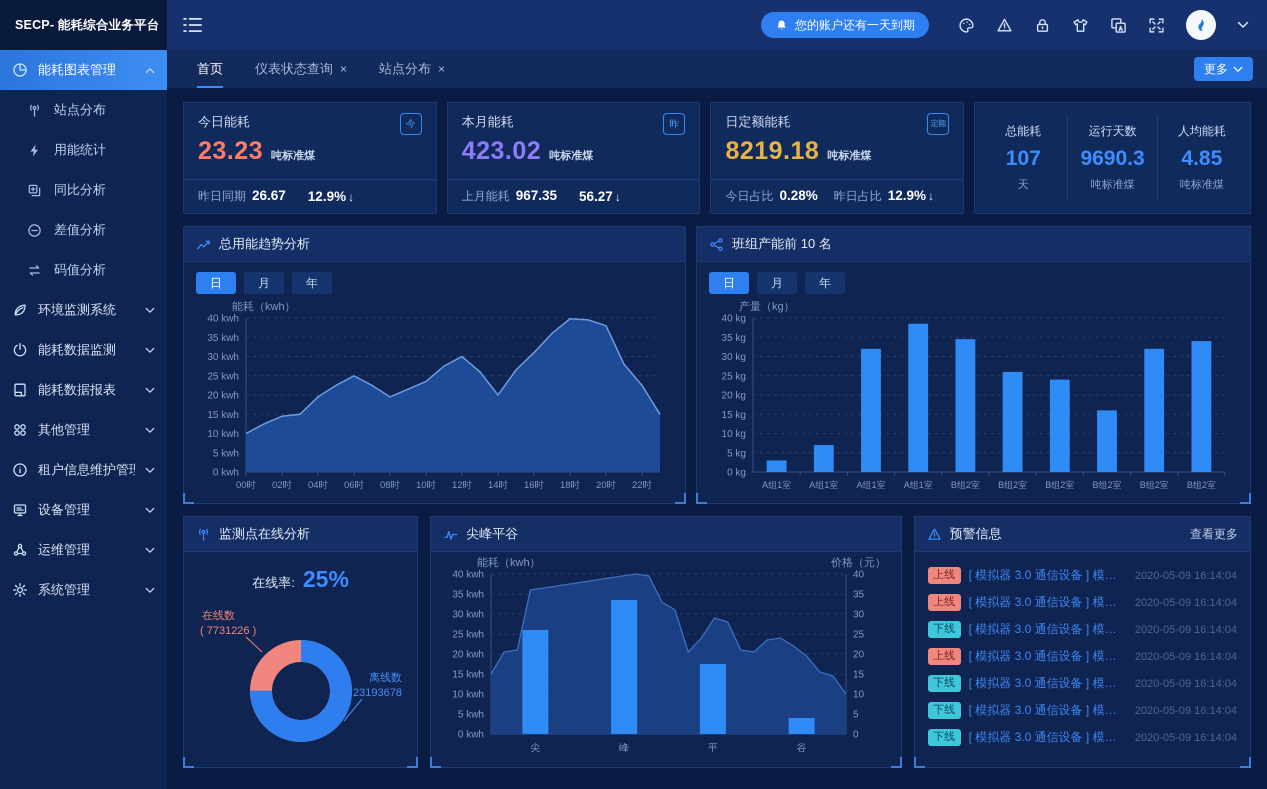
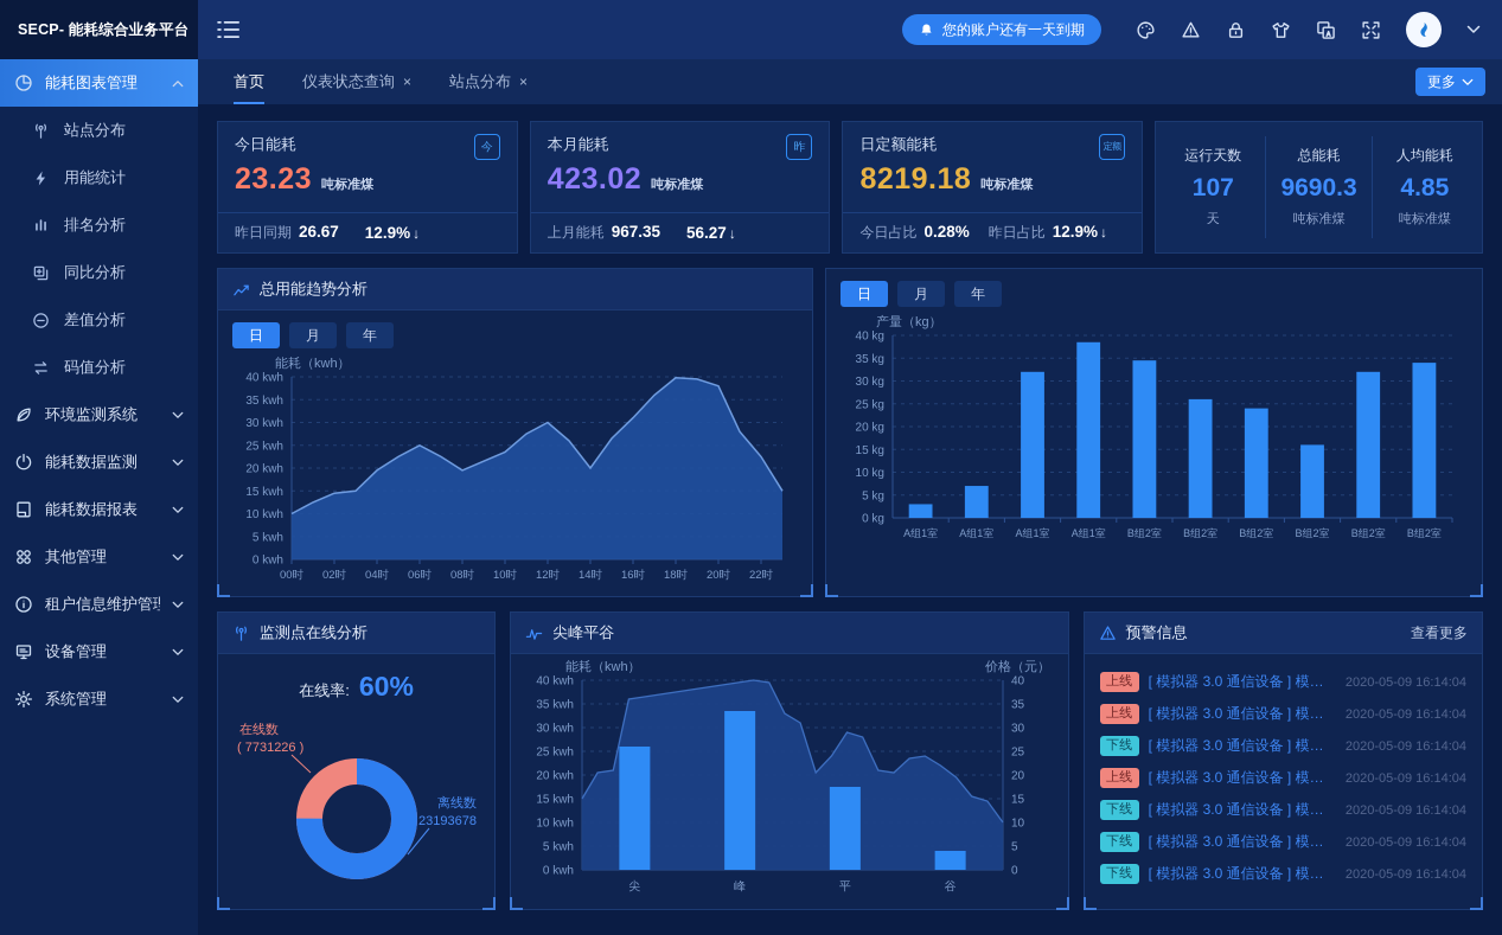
  SECP- 能耗综合业务平台
  能耗图表管理
  站点分布
  用能统计
+ 排名分析
  同比分析
  差值分析
  码值分析
  环境监测系统
  能耗数据监测
  能耗数据报表
  其他管理
  租户信息维护管
  设备管理
- 运维管理
  系统管理
  您的账户还有一天到期
  首页
  仪表状态查询
  ×
  站点分布
  ×
  更多
  今日能耗
  今
  23.23
  吨标准煤
  昨日同期 26.67
  12.9% ↓
  本月能耗
  昨
  423.02
  吨标准煤
  上月能耗 967.35
  56.27 ↓
  日定额能耗
  定额
  8219.18
  吨标准煤
  今日占比 0.28%
  昨日占比 12.9% ↓
- 总能耗
+ 运行天数
  107
  天
- 运行天数
+ 总能耗
  9690.3
  吨标准煤
  人均能耗
  4.85
  吨标准煤
  总用能趋势分析
  日
  月
  年
  0 kwh
  5 kwh
  10 kwh
  15 kwh
  20 kwh
  25 kwh
  30 kwh
  35 kwh
  40 kwh
  能耗（kwh）
  00时
  02时
  04时
  06时
  08时
  10时
  12时
  14时
  16时
  18时
  20时
  22时
- 班组产能前 10 名
  日
  月
  年
  0 kg
  5 kg
  10 kg
  15 kg
  20 kg
  25 kg
  30 kg
  35 kg
  40 kg
  产量（kg）
  A组1室
  A组1室
  A组1室
  A组1室
  B组2室
  B组2室
  B组2室
  B组2室
  B组2室
  B组2室
  监测点在线分析
  在线率:
- 25%
+ 60%
  在线数
  ( 7731226 )
  离线数
  23193678
  尖峰平谷
  0 kwh
  0
  5 kwh
  5
  10 kwh
  10
  15 kwh
  15
  20 kwh
  20
  25 kwh
  25
  30 kwh
  30
  35 kwh
  35
  40 kwh
  40
  能耗（kwh）
  价格（元）
  尖
  峰
  平
  谷
  预警信息
  查看更多
  上线
  [ 模拟器 3.0 通信设备 ] 模拟器
  2020-05-09 16:14:04
  上线
  [ 模拟器 3.0 通信设备 ] 模拟器
  2020-05-09 16:14:04
  下线
  [ 模拟器 3.0 通信设备 ] 模拟器
  2020-05-09 16:14:04
  上线
  [ 模拟器 3.0 通信设备 ] 模拟器
  2020-05-09 16:14:04
  下线
  [ 模拟器 3.0 通信设备 ] 模拟器
  2020-05-09 16:14:04
  下线
  [ 模拟器 3.0 通信设备 ] 模拟器
  2020-05-09 16:14:04
  下线
  [ 模拟器 3.0 通信设备 ] 模拟器
  2020-05-09 16:14:04
